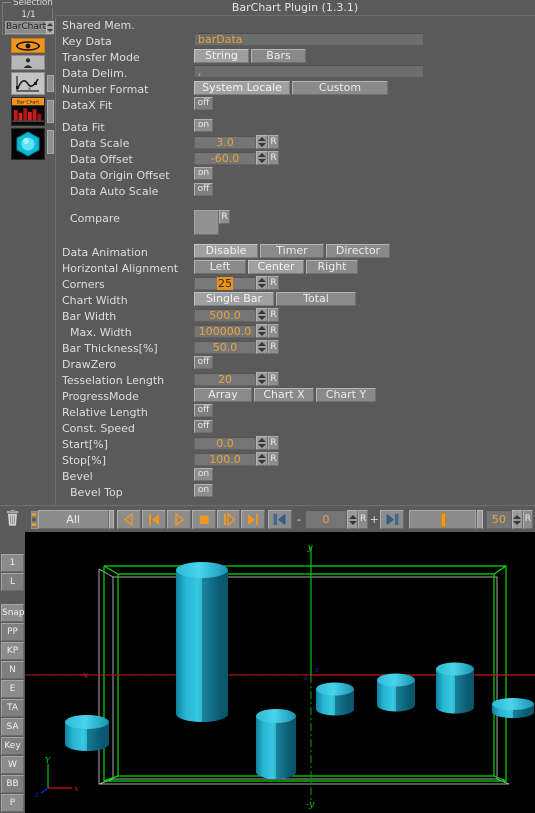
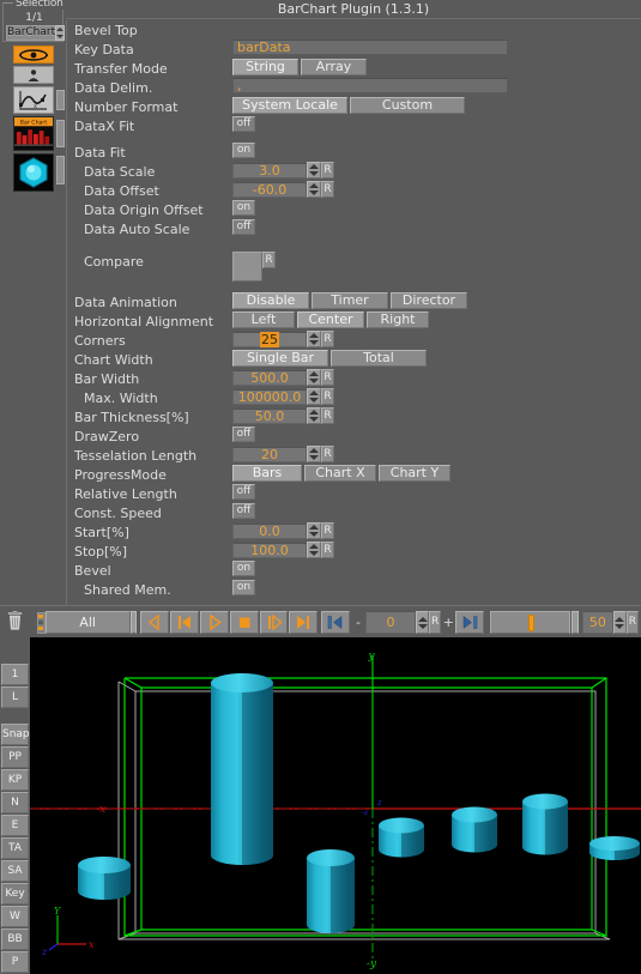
  Selection
  1/1
  BarChart
  BarChart Plugin (1.3.1)
- Shared Mem.
+ Bevel Top
  Key Data
  barData
  Transfer Mode
  String
- Bars
+ Array
  Data Delim.
  ,
  Number Format
  System Locale
  Custom
  DataX Fit
  off
  Data Fit
  on
  Data Scale
  3.0
  R
  Data Offset
  -60.0
  R
  Data Origin Offset
  on
  Data Auto Scale
  off
  Compare
  R
  Data Animation
  Disable
  Timer
  Director
  Horizontal Alignment
  Left
  Center
  Right
  Corners
  25
  R
  Chart Width
  Single Bar
  Total
  Bar Width
  500.0
  R
  Max. Width
  100000.0
  R
  Bar Thickness[%]
  50.0
  R
  DrawZero
  off
  Tesselation Length
  20
  R
  ProgressMode
- Array
+ Bars
  Chart X
  Chart Y
  Relative Length
  off
  Const. Speed
  off
  Start[%]
  0.0
  R
  Stop[%]
  100.0
  R
  Bevel
  on
- Bevel Top
+ Shared Mem.
  on
  All
  -
  0
  R
  +
  50
  R
  1
  L
  Snap
  PP
  KP
  N
  E
  TA
  SA
  Key
  W
  BB
  P
  y
  -y
  -x
  z
  Y
  x
  z
